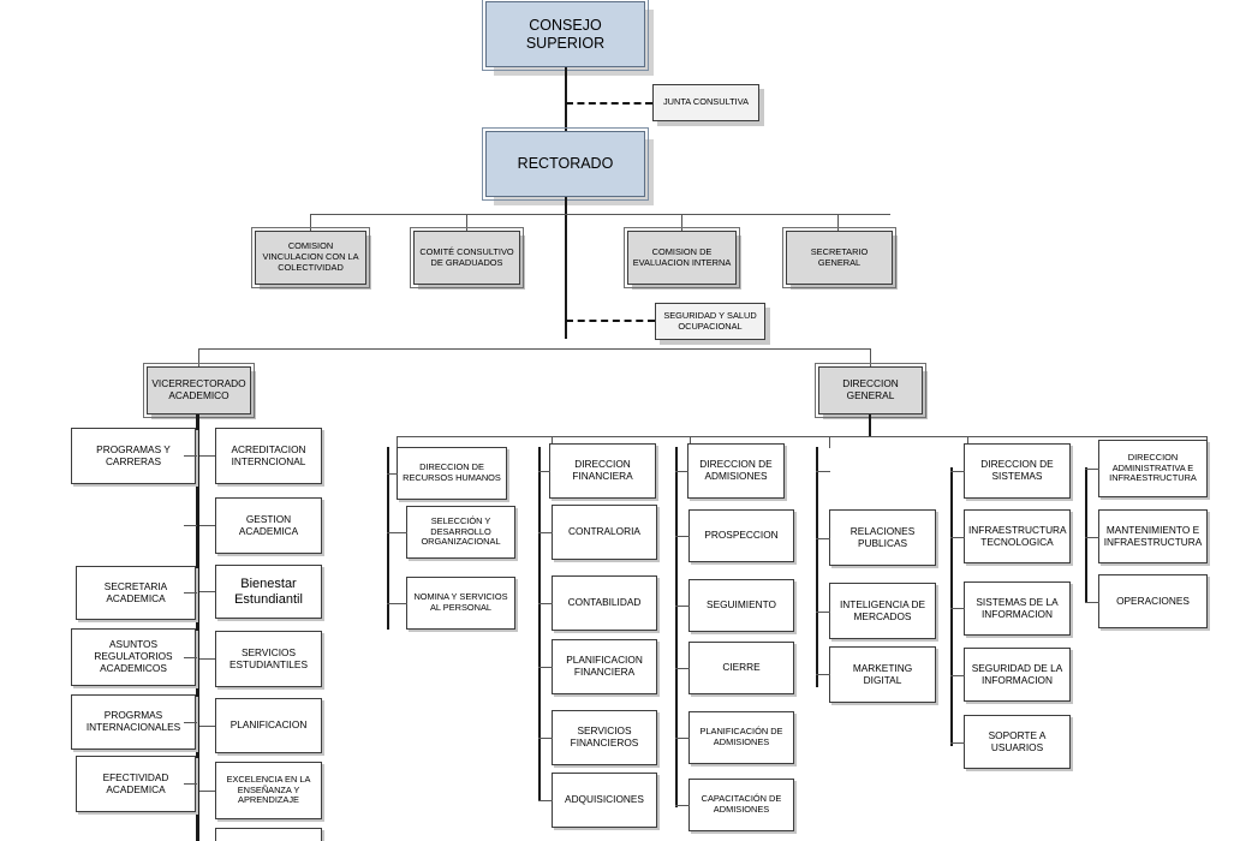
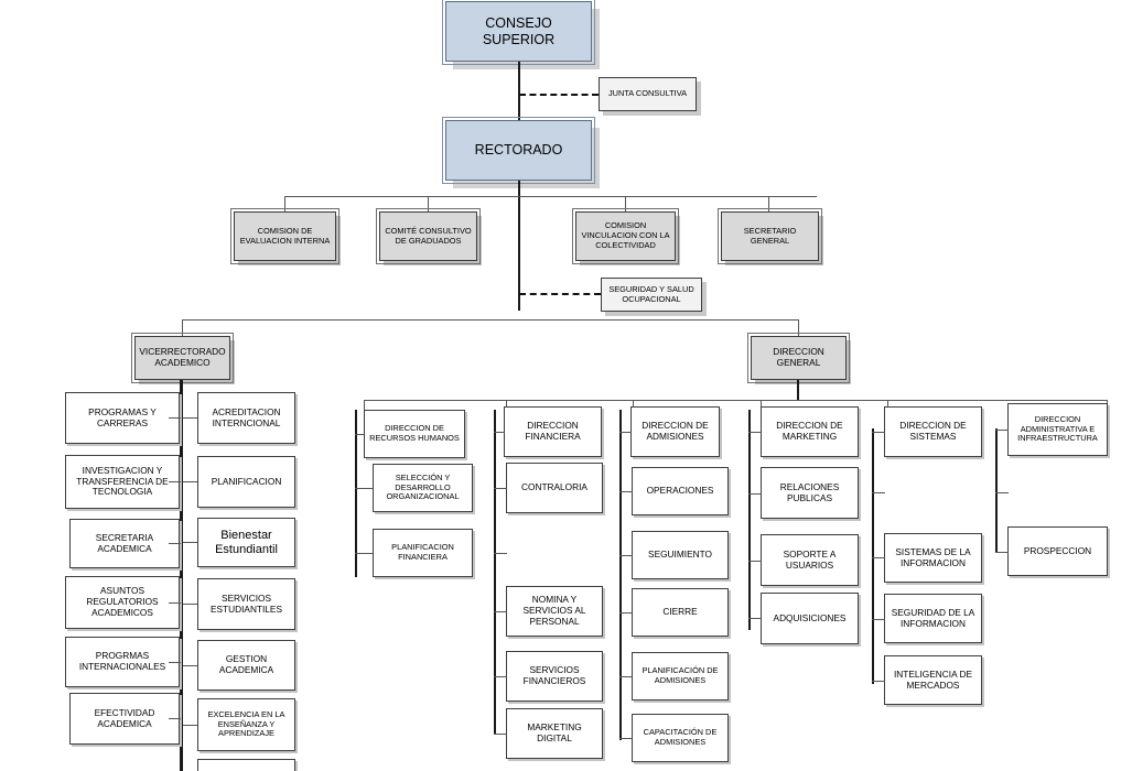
  CONSEJO SUPERIOR
  JUNTA CONSULTIVA
  RECTORADO
- COMISION VINCULACION CON LA COLECTIVIDAD
+ COMISION DE EVALUACION INTERNA
  COMITÉ CONSULTIVO DE GRADUADOS
- COMISION DE EVALUACION INTERNA
+ COMISION VINCULACION CON LA COLECTIVIDAD
  SECRETARIO GENERAL
  SEGURIDAD Y SALUD OCUPACIONAL
  VICERRECTORADO ACADEMICO
  PROGRAMAS Y CARRERAS
+ INVESTIGACION Y TRANSFERENCIA DE TECNOLOGIA
  SECRETARIA ACADEMICA
  ASUNTOS REGULATORIOS ACADEMICOS
  PROGRMAS INTERNACIONALES
  EFECTIVIDAD ACADEMICA
  ACREDITACION INTERNCIONAL
- GESTION ACADEMICA
+ PLANIFICACION
  Bienestar Estundiantil
  SERVICIOS ESTUDIANTILES
- PLANIFICACION
+ GESTION ACADEMICA
  EXCELENCIA EN LA ENSEÑANZA Y APRENDIZAJE
  DIRECCION GENERAL
  DIRECCION DE RECURSOS HUMANOS
  SELECCIÓN Y DESARROLLO ORGANIZACIONAL
- NOMINA Y SERVICIOS AL PERSONAL
+ PLANIFICACION FINANCIERA
  DIRECCION FINANCIERA
  CONTRALORIA
- CONTABILIDAD
- PLANIFICACION FINANCIERA
+ NOMINA Y SERVICIOS AL PERSONAL
  SERVICIOS FINANCIEROS
- ADQUISICIONES
+ MARKETING DIGITAL
  DIRECCION DE ADMISIONES
- PROSPECCION
+ OPERACIONES
  SEGUIMIENTO
  CIERRE
  PLANIFICACIÓN DE ADMISIONES
  CAPACITACIÓN DE ADMISIONES
+ DIRECCION DE MARKETING
  RELACIONES PUBLICAS
- INTELIGENCIA DE MERCADOS
+ SOPORTE A USUARIOS
- MARKETING DIGITAL
+ ADQUISICIONES
  DIRECCION DE SISTEMAS
- INFRAESTRUCTURA TECNOLOGICA
  SISTEMAS DE LA INFORMACION
  SEGURIDAD DE LA INFORMACION
- SOPORTE A USUARIOS
+ INTELIGENCIA DE MERCADOS
  DIRECCION ADMINISTRATIVA E INFRAESTRUCTURA
- MANTENIMIENTO E INFRAESTRUCTURA
- OPERACIONES
+ PROSPECCION
